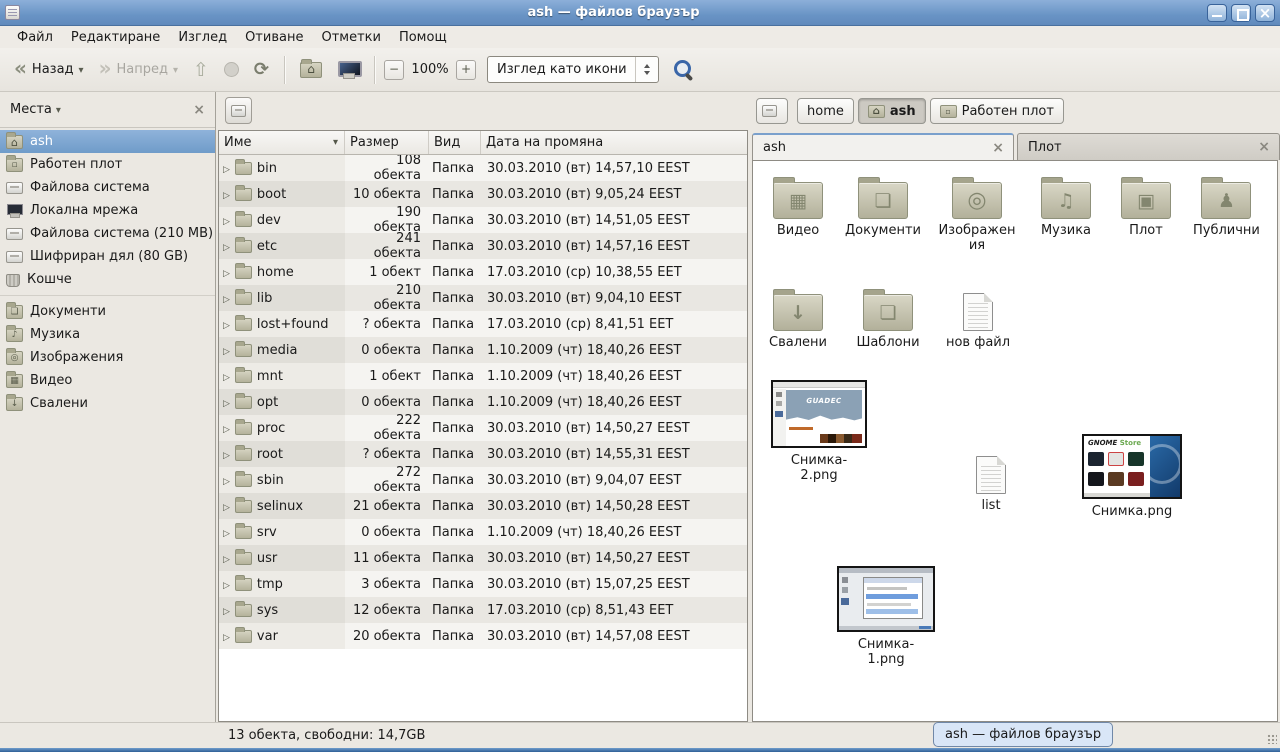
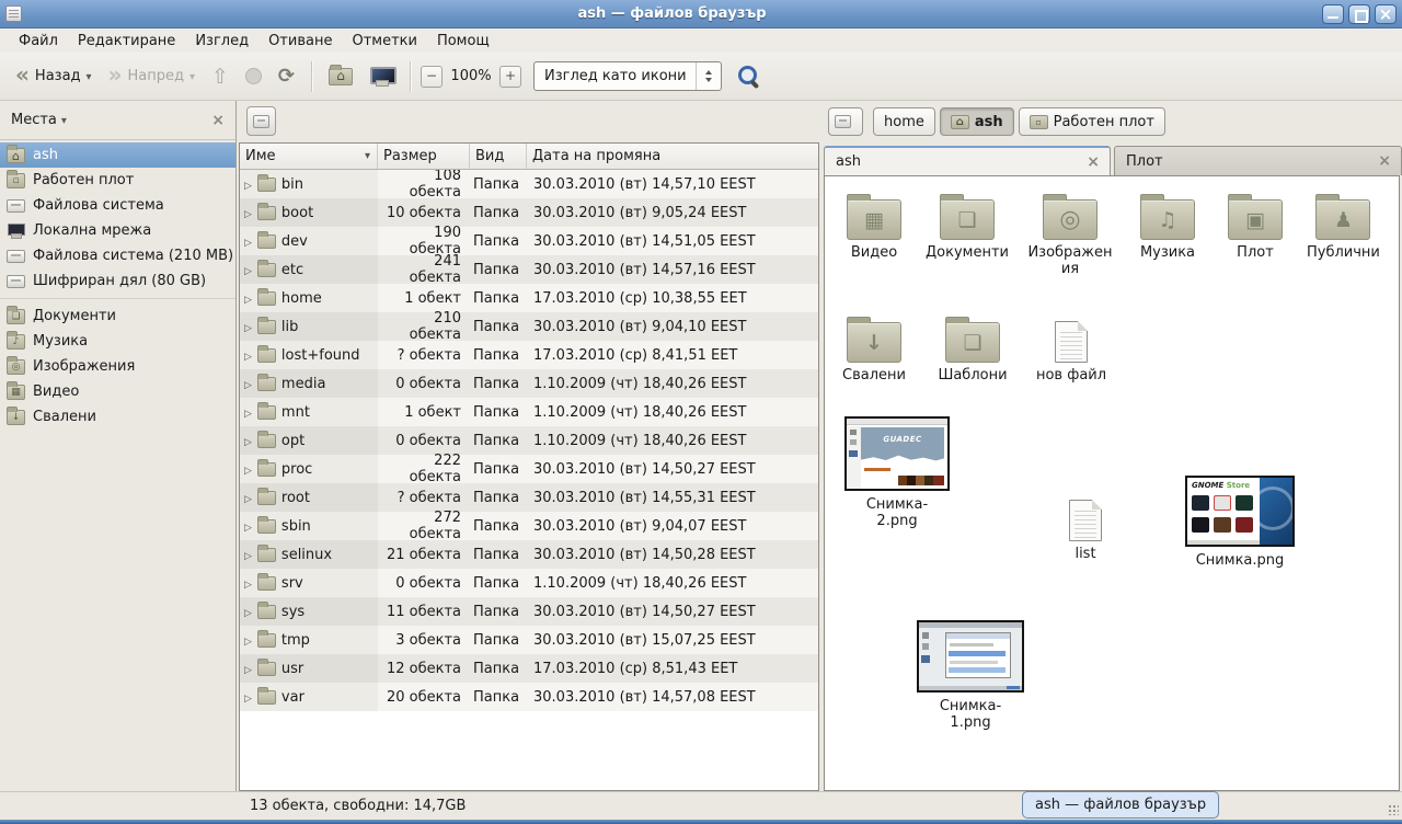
  ash — файлов браузър
  Файл
  Редактиране
  Изглед
  Отиване
  Отметки
  Помощ
  Назад
  Напред
  100%
  Изглед като икони
  Места
  ash
  Работен плот
  Файлова система
  Локална мрежа
  Файлова система (210 MB)
  Шифриран дял (80 GB)
- Кошче
  Документи
  Музика
  Изображения
  Видео
  Свалени
  Име
  Размер
  Вид
  Дата на промяна
  bin
  108 обекта
  Папка
  30.03.2010 (вт) 14,57,10 EEST
  boot
  10 обекта
  Папка
  30.03.2010 (вт) 9,05,24 EEST
  dev
  190 обекта
  Папка
  30.03.2010 (вт) 14,51,05 EEST
  etc
  241 обекта
  Папка
  30.03.2010 (вт) 14,57,16 EEST
  home
  1 обект
  Папка
  17.03.2010 (ср) 10,38,55 EET
  lib
  210 обекта
  Папка
  30.03.2010 (вт) 9,04,10 EEST
  lost+found
  ? обекта
  Папка
  17.03.2010 (ср) 8,41,51 EET
  media
  0 обекта
  Папка
  1.10.2009 (чт) 18,40,26 EEST
  mnt
  1 обект
  Папка
  1.10.2009 (чт) 18,40,26 EEST
  opt
  0 обекта
  Папка
  1.10.2009 (чт) 18,40,26 EEST
  proc
  222 обекта
  Папка
  30.03.2010 (вт) 14,50,27 EEST
  root
  ? обекта
  Папка
  30.03.2010 (вт) 14,55,31 EEST
  sbin
  272 обекта
  Папка
  30.03.2010 (вт) 9,04,07 EEST
  selinux
  21 обекта
  Папка
  30.03.2010 (вт) 14,50,28 EEST
  srv
  0 обекта
  Папка
  1.10.2009 (чт) 18,40,26 EEST
- usr
+ sys
  11 обекта
  Папка
  30.03.2010 (вт) 14,50,27 EEST
  tmp
  3 обекта
  Папка
  30.03.2010 (вт) 15,07,25 EEST
- sys
+ usr
  12 обекта
  Папка
  17.03.2010 (ср) 8,51,43 EET
  var
  20 обекта
  Папка
  30.03.2010 (вт) 14,57,08 EEST
  home
  ash
  Работен плот
  ash
  Плот
  Видео
  Документи
  Изображения
  Музика
  Плот
  Публични
  Свалени
  Шаблони
  нов файл
  GUADEC
  Снимка-2.png
  list
  GNOME Store
  Снимка.png
  Снимка-1.png
  13 обекта, свободни: 14,7GB
  ash — файлов браузър
